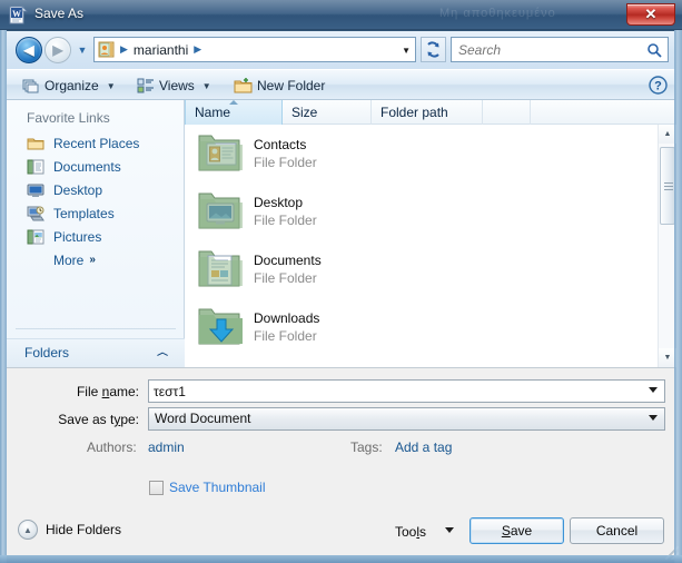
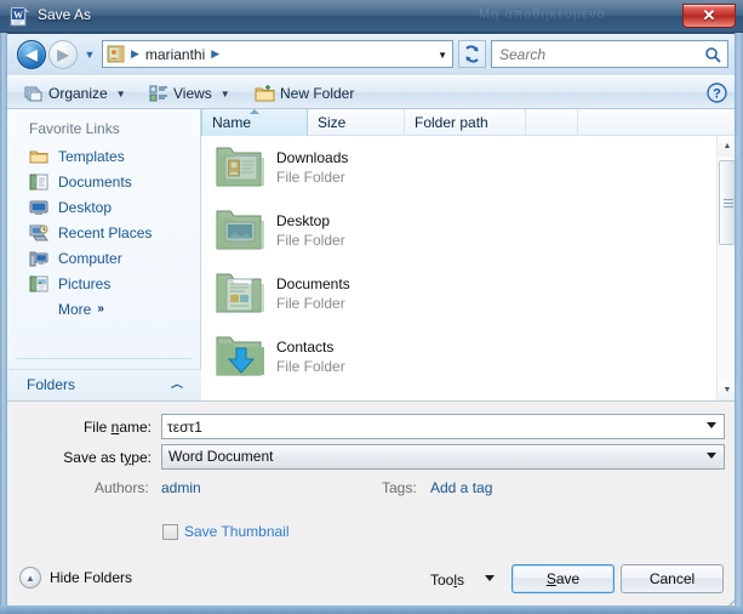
  W
  Save As
  Μη αποθηκευμένο
  ✕
  ◀
  ▶
  ▼
  ▶
  marianthi
  ▶
  ▼
  Search
  Organize
  ▼
  Views
  ▼
  New Folder
  ?
  Favorite Links
- Recent Places
+ Templates
  Documents
  Desktop
- Templates
+ Recent Places
+ Computer
  Pictures
  More
  »
  Folders
  ︿
  Name
  Size
  Folder path
- Contacts
+ Downloads
  File Folder
  Desktop
  File Folder
  Documents
  File Folder
- Downloads
+ Contacts
  File Folder
  File name:
  τεστ1
  Save as type:
  Word Document
  Authors:
  admin
  Tags:
  Add a tag
  Save Thumbnail
  ▲
  Hide Folders
  Too
  l
  s
  Save
  Cancel
